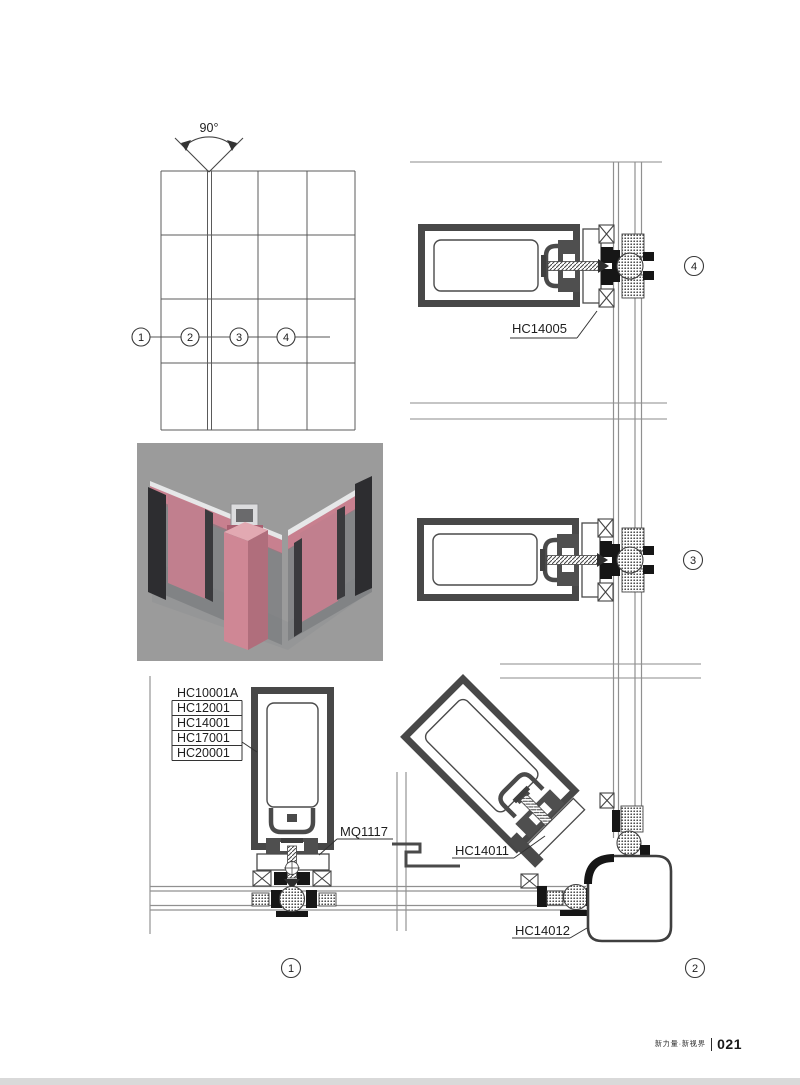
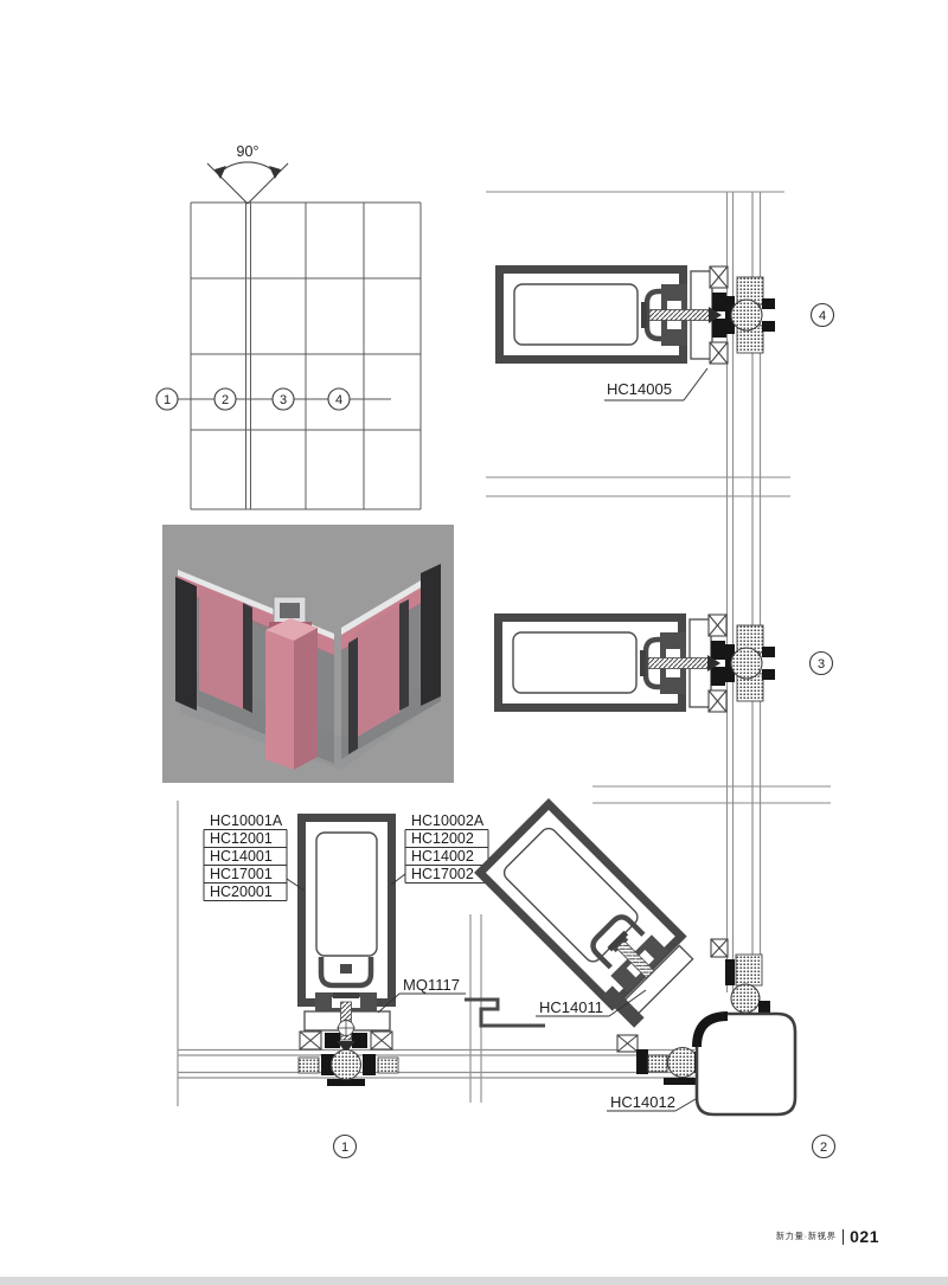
  90°
  1
  2
  3
  4
  HC14005
  4
  3
  HC10001A
  HC12001
  HC14001
  HC17001
  HC20001
+ HC10002A
+ HC12002
+ HC14002
+ HC17002
  MQ1117
  1
  HC14011
  HC14012
  2
  新力量·新视界
  021
